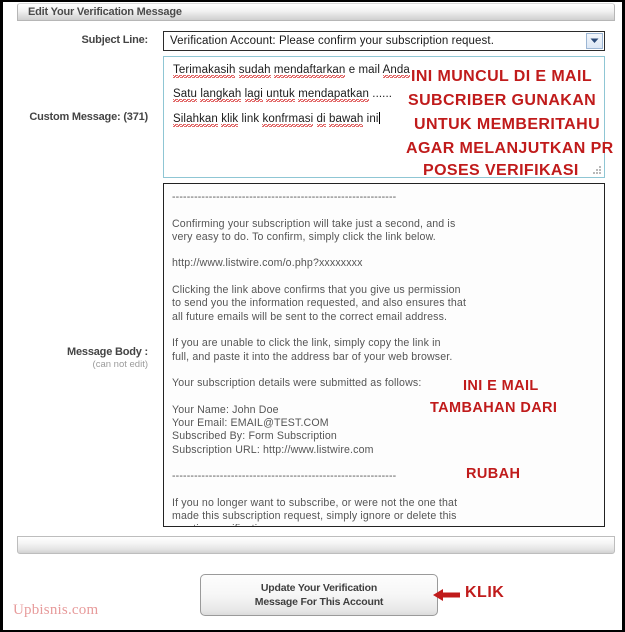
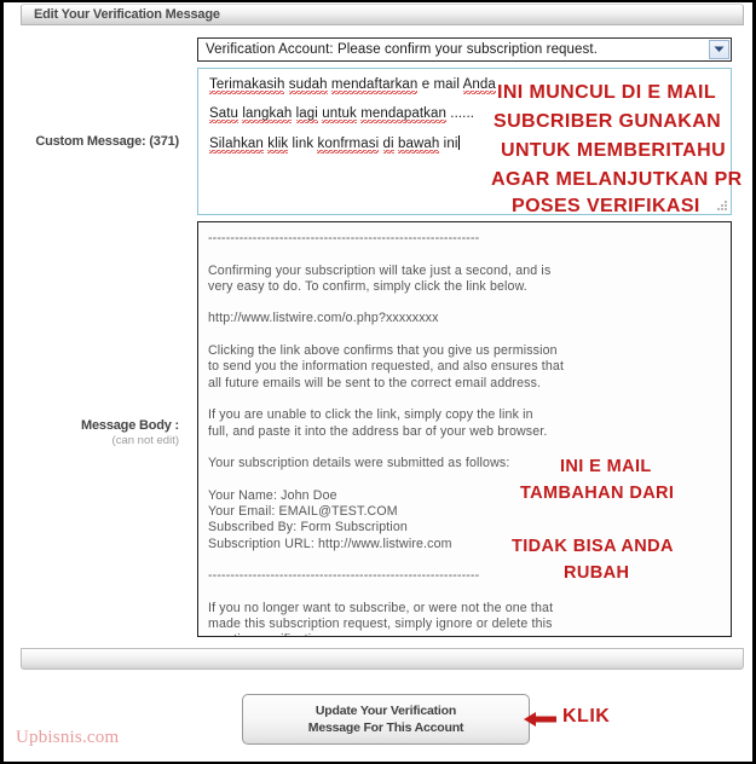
  Edit Your Verification Message
- Subject Line:
  Verification Account: Please confirm your subscription request.
  Custom Message: (371)
  Terimakasih sudah mendaftarkan e mail Anda
  Satu langkah lagi untuk mendapatkan ......
  Silahkan klik link konfrmasi di bawah ini
  INI MUNCUL DI E MAIL
  SUBCRIBER GUNAKAN
  UNTUK MEMBERITAHU
  AGAR MELANJUTKAN PR
  POSES VERIFIKASI
  Message Body :
  (can not edit)
  -------------------------------------------------------------
  Confirming your subscription will take just a second, and is
  very easy to do. To confirm, simply click the link below.
  http://www.listwire.com/o.php?xxxxxxxx
  Clicking the link above confirms that you give us permission
  to send you the information requested, and also ensures that
  all future emails will be sent to the correct email address.
  If you are unable to click the link, simply copy the link in
  full, and paste it into the address bar of your web browser.
  Your subscription details were submitted as follows:
  Your Name: John Doe
  Your Email: EMAIL@TEST.COM
  Subscribed By: Form Subscription
  Subscription URL: http://www.listwire.com
  -------------------------------------------------------------
  If you no longer want to subscribe, or were not the one that
  made this subscription request, simply ignore or delete this
  INI E MAIL
  TAMBAHAN DARI
+ TIDAK BISA ANDA
  RUBAH
  Update Your Verification
  Message For This Account
  KLIK
  Upbisnis.com
